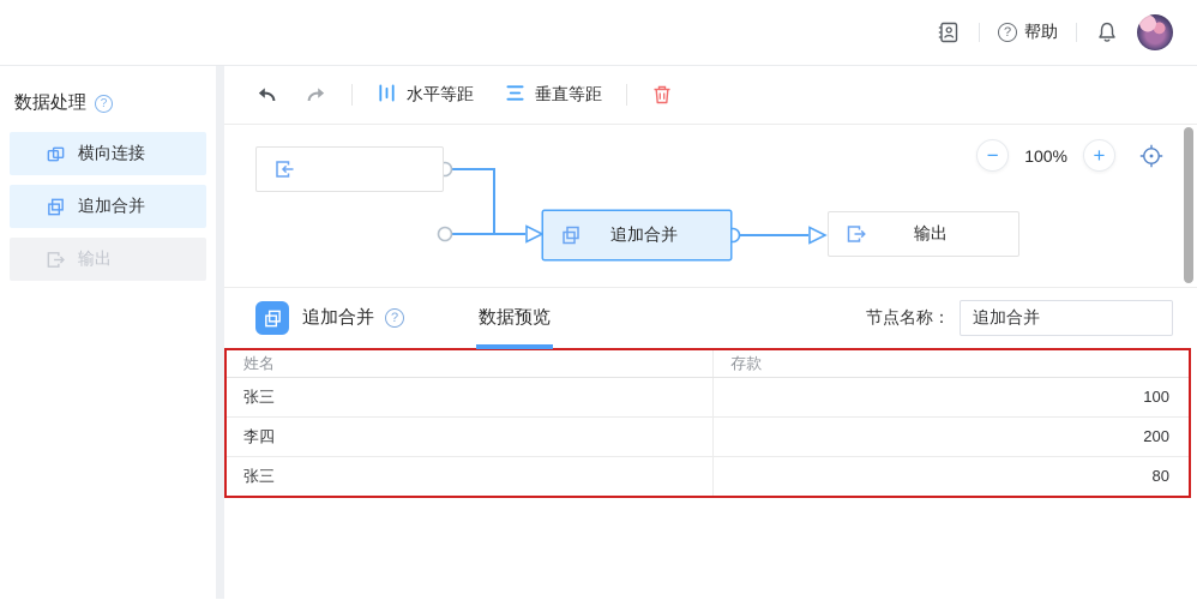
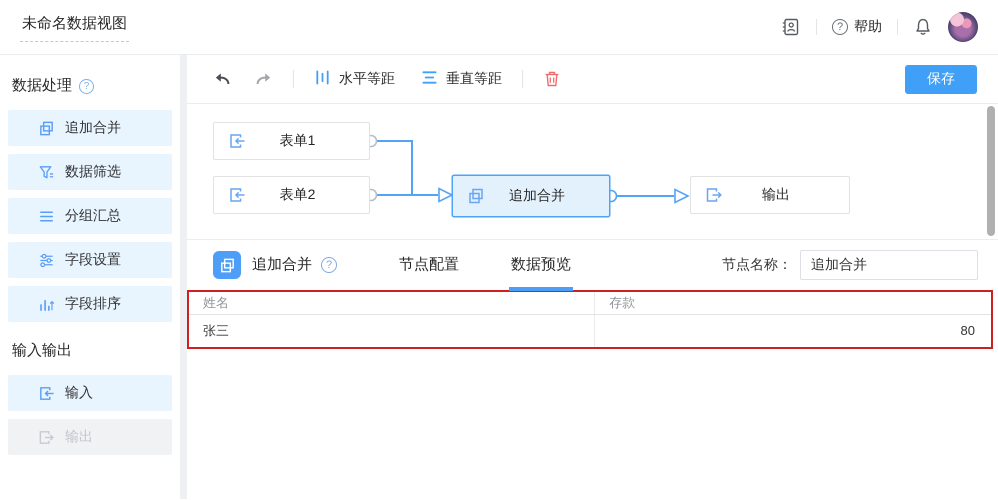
+ 未命名数据视图
  ?
  帮助
  数据处理
  ?
- 横向连接
  追加合并
+ 数据筛选
+ 分组汇总
+ 字段设置
+ 字段排序
+ 输入输出
+ 输入
  输出
  水平等距
  垂直等距
+ 保存
+ 表单1
+ 表单2
  追加合并
  输出
- −
- 100%
- +
  追加合并
  ?
+ 节点配置
  数据预览
  节点名称：
  追加合并
  姓名	存款
- 张三	100
- 李四	200
  张三	80
